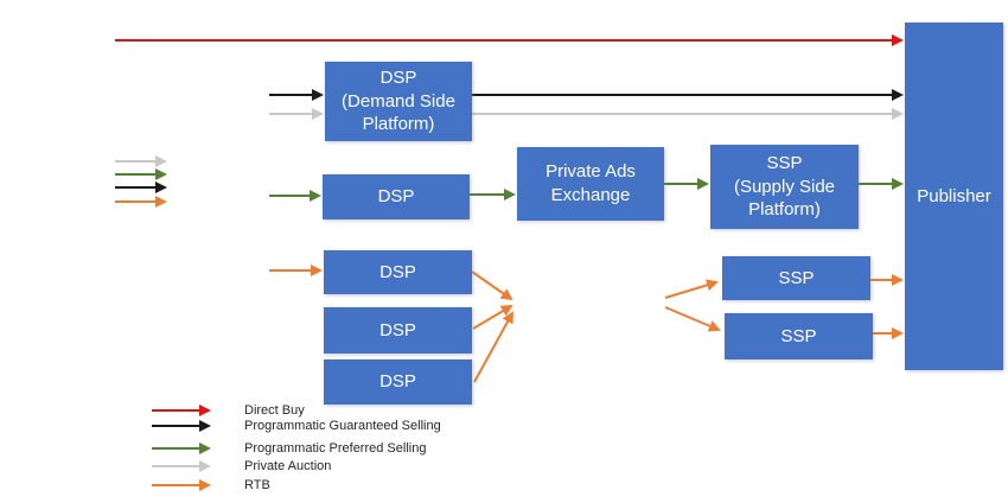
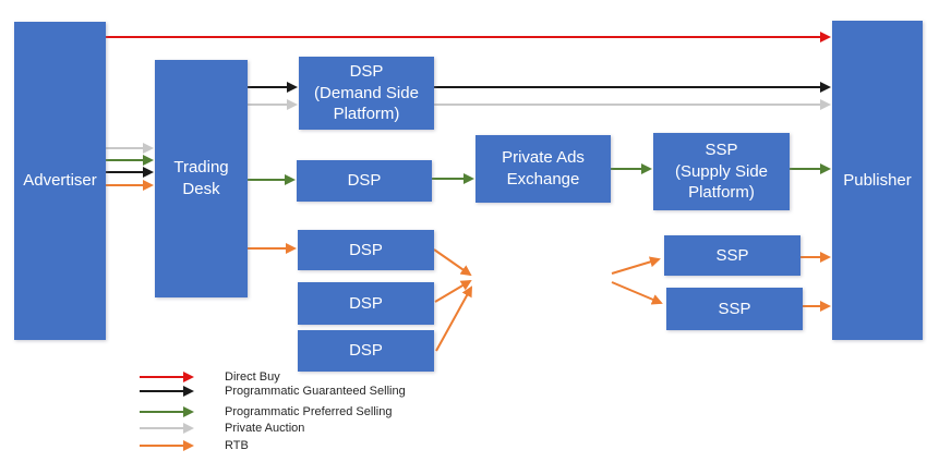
+ Advertiser
+ Trading
+ Desk
  DSP
  (Demand Side
  Platform)
  DSP
  Private Ads
  Exchange
  SSP
  (Supply Side
  Platform)
  DSP
  DSP
  DSP
  SSP
  SSP
  Publisher
  Direct Buy
  Programmatic Guaranteed Selling
  Programmatic Preferred Selling
  Private Auction
  RTB
